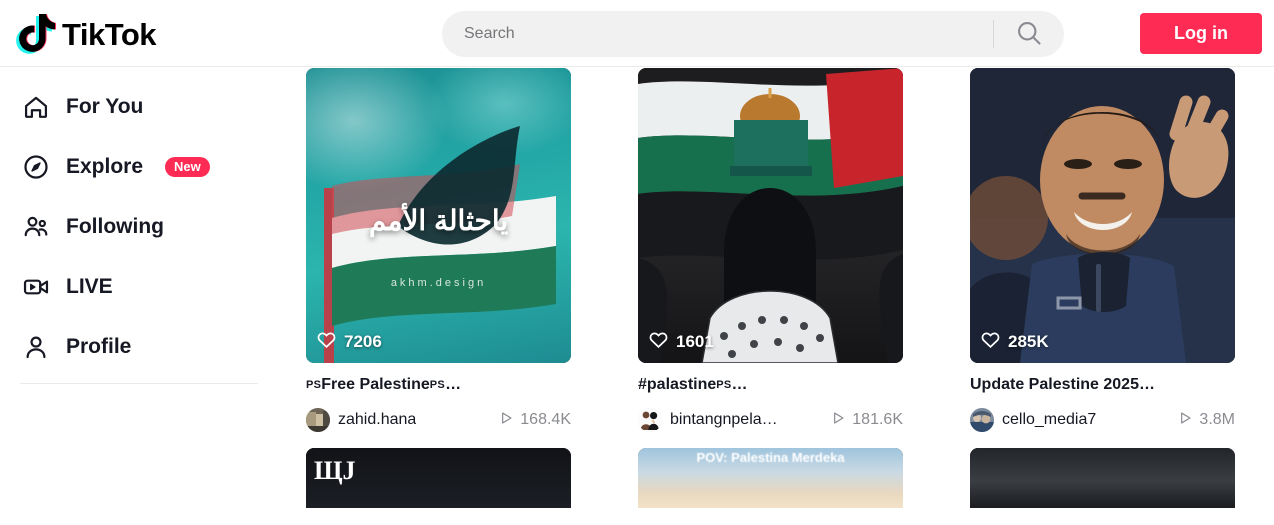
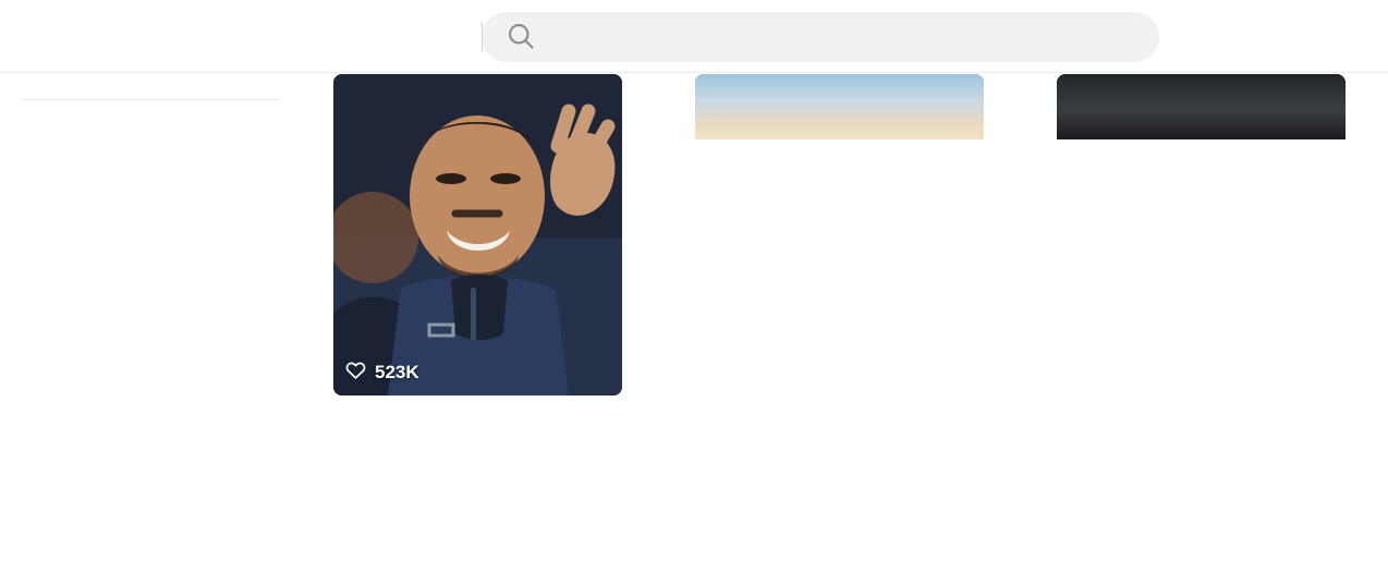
- TikTok
- Search
- Log in
- For You
- Explore
- New
- Following
- LIVE
- Profile
- ياحثالة الأمم
- akhm.design
- 7206
- PSFree PalestinePS…
- zahid.hana
- 168.4K
- 1601
- #palastinePS…
- bintangnpela…
- 181.6K
- 285K
+ 523K
- Update Palestine 2025…
- cello_media7
- 3.8M
- ЩJ
- POV: Palestina Merdeka
